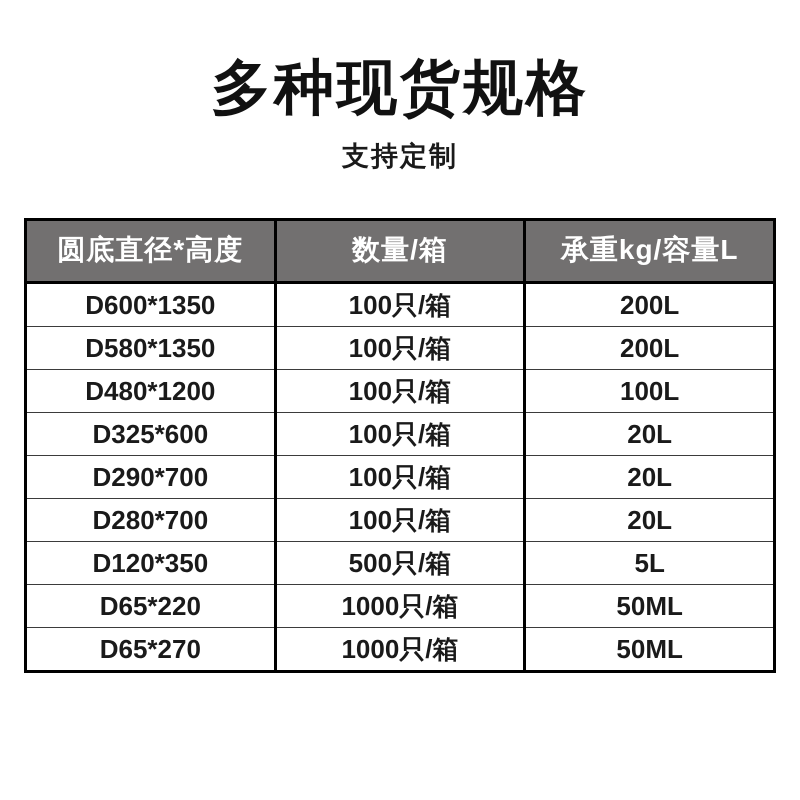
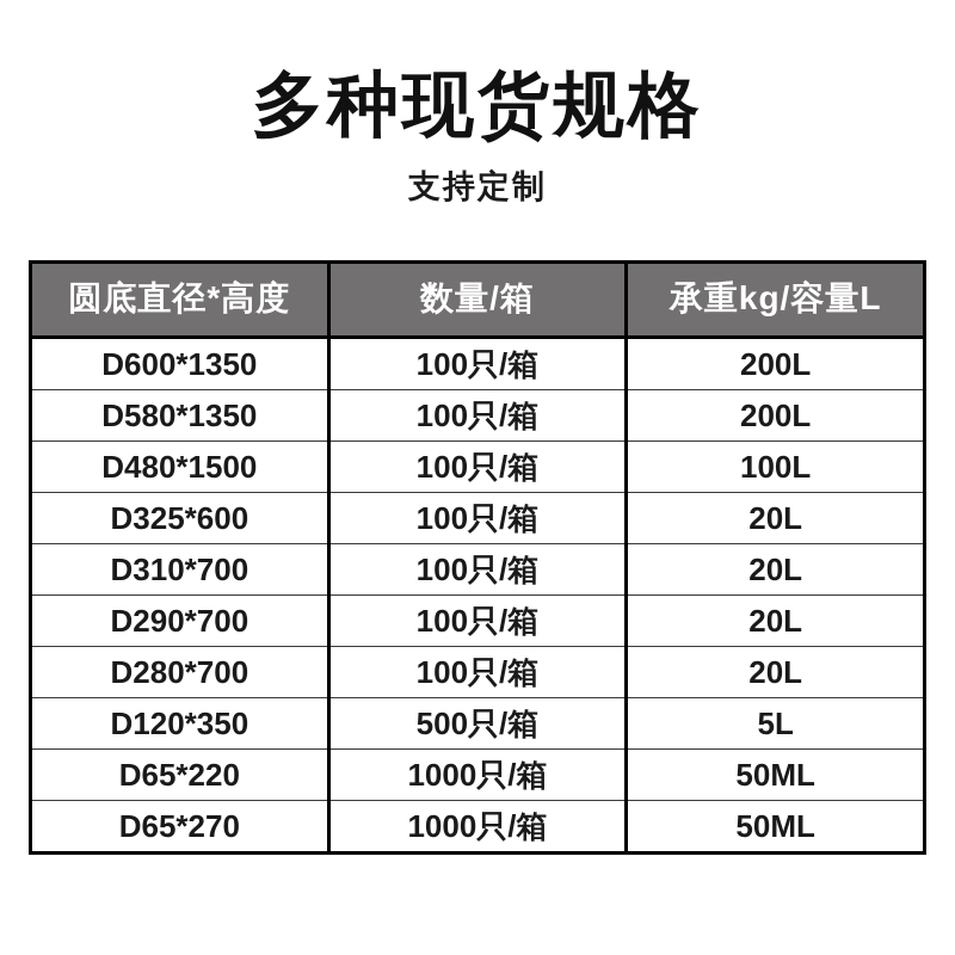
  多种现货规格
  支持定制
  圆底直径*高度	数量/箱	承重kg/容量L
  D600*1350	100只/箱	200L
  D580*1350	100只/箱	200L
- D480*1200	100只/箱	100L
+ D480*1500	100只/箱	100L
  D325*600	100只/箱	20L
+ D310*700	100只/箱	20L
  D290*700	100只/箱	20L
  D280*700	100只/箱	20L
  D120*350	500只/箱	5L
  D65*220	1000只/箱	50ML
  D65*270	1000只/箱	50ML
